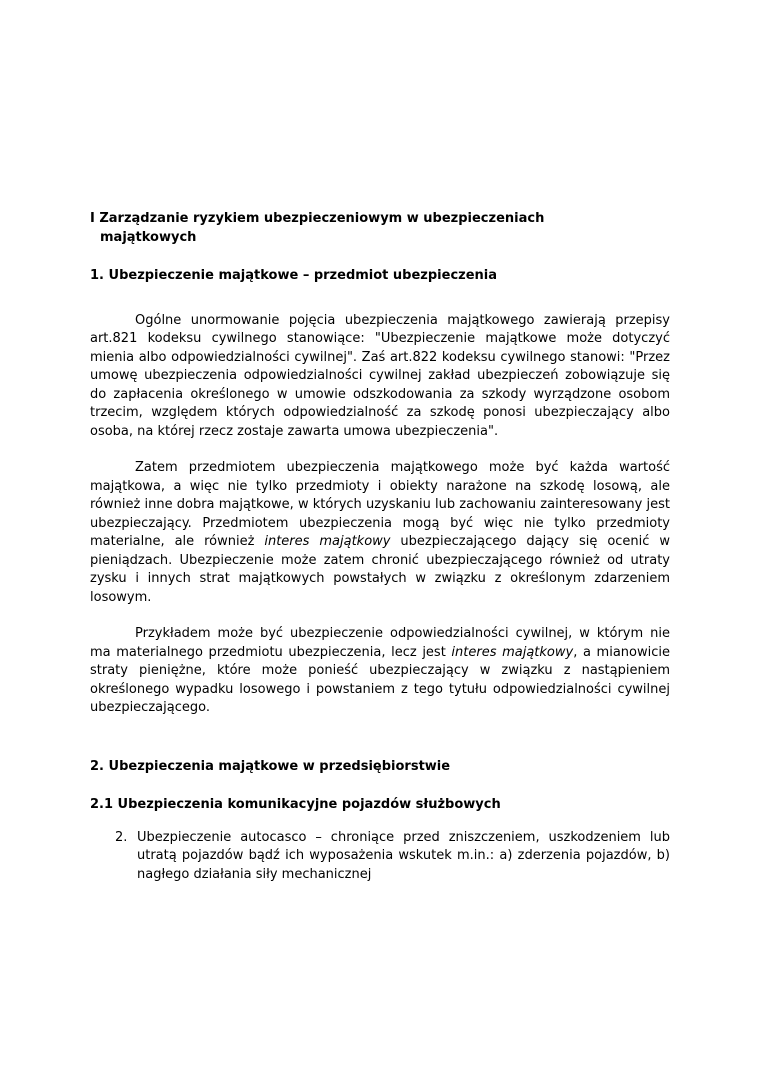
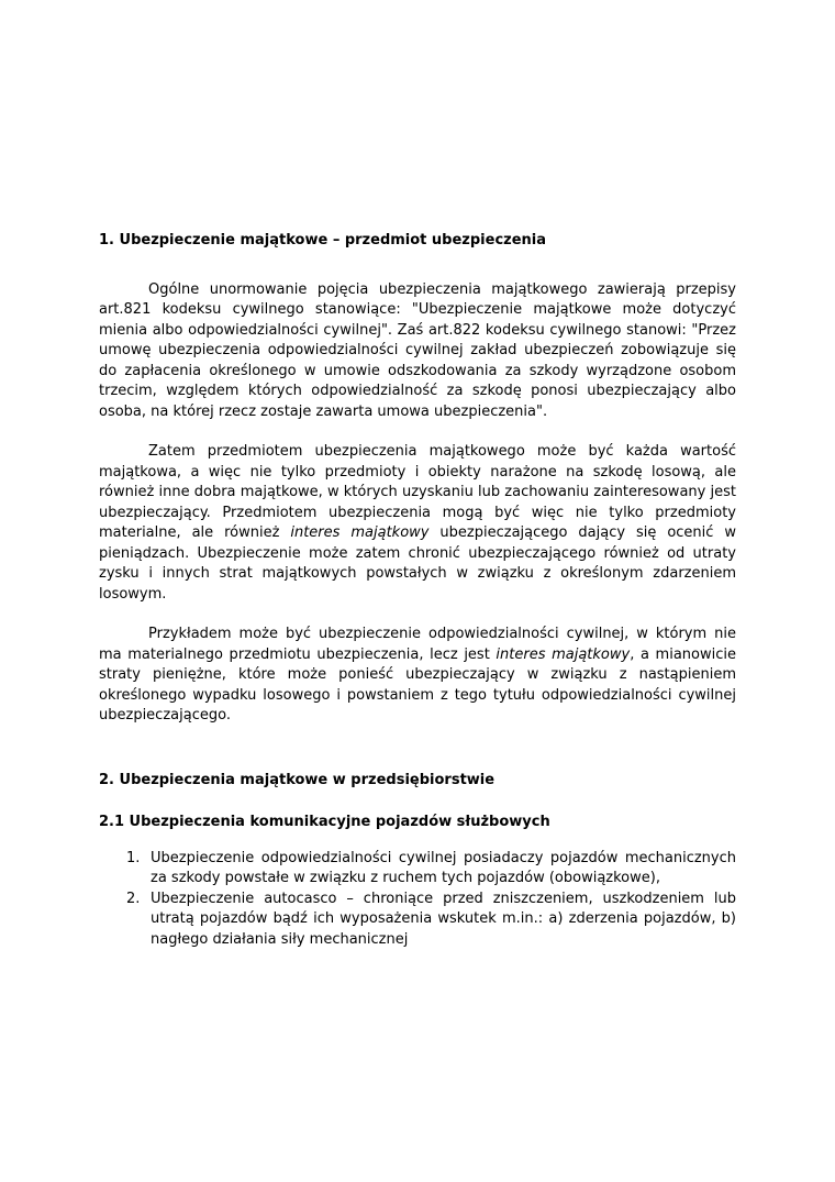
- I Zarządzanie ryzykiem ubezpieczeniowym w ubezpieczeniach
- majątkowych
  1. Ubezpieczenie majątkowe – przedmiot ubezpieczenia
  Ogólne unormowanie pojęcia ubezpieczenia majątkowego zawierają przepisy art.821 kodeksu cywilnego stanowiące: "Ubezpieczenie majątkowe może dotyczyć mienia albo odpowiedzialności cywilnej". Zaś art.822 kodeksu cywilnego stanowi: "Przez umowę ubezpieczenia odpowiedzialności cywilnej zakład ubezpieczeń zobowiązuje się do zapłacenia określonego w umowie odszkodowania za szkody wyrządzone osobom trzecim, względem których odpowiedzialność za szkodę ponosi ubezpieczający albo osoba, na której rzecz zostaje zawarta umowa ubezpieczenia".
  Zatem przedmiotem ubezpieczenia majątkowego może być każda wartość majątkowa, a więc nie tylko przedmioty i obiekty narażone na szkodę losową, ale również inne dobra majątkowe, w których uzyskaniu lub zachowaniu zainteresowany jest ubezpieczający. Przedmiotem ubezpieczenia mogą być więc nie tylko przedmioty materialne, ale również interes majątkowy ubezpieczającego dający się ocenić w pieniądzach. Ubezpieczenie może zatem chronić ubezpieczającego również od utraty zysku i innych strat majątkowych powstałych w związku z określonym zdarzeniem losowym.
  Przykładem może być ubezpieczenie odpowiedzialności cywilnej, w którym nie ma materialnego przedmiotu ubezpieczenia, lecz jest interes majątkowy, a mianowicie straty pieniężne, które może ponieść ubezpieczający w związku z nastąpieniem określonego wypadku losowego i powstaniem z tego tytułu odpowiedzialności cywilnej ubezpieczającego.
  2. Ubezpieczenia majątkowe w przedsiębiorstwie
  2.1 Ubezpieczenia komunikacyjne pojazdów służbowych
+ 1.
+ Ubezpieczenie odpowiedzialności cywilnej posiadaczy pojazdów mechanicznych za szkody powstałe w związku z ruchem tych pojazdów (obowiązkowe),
  2.
  Ubezpieczenie autocasco – chroniące przed zniszczeniem, uszkodzeniem lub utratą pojazdów bądź ich wyposażenia wskutek m.in.: a) zderzenia pojazdów, b) nagłego działania siły mechanicznej
